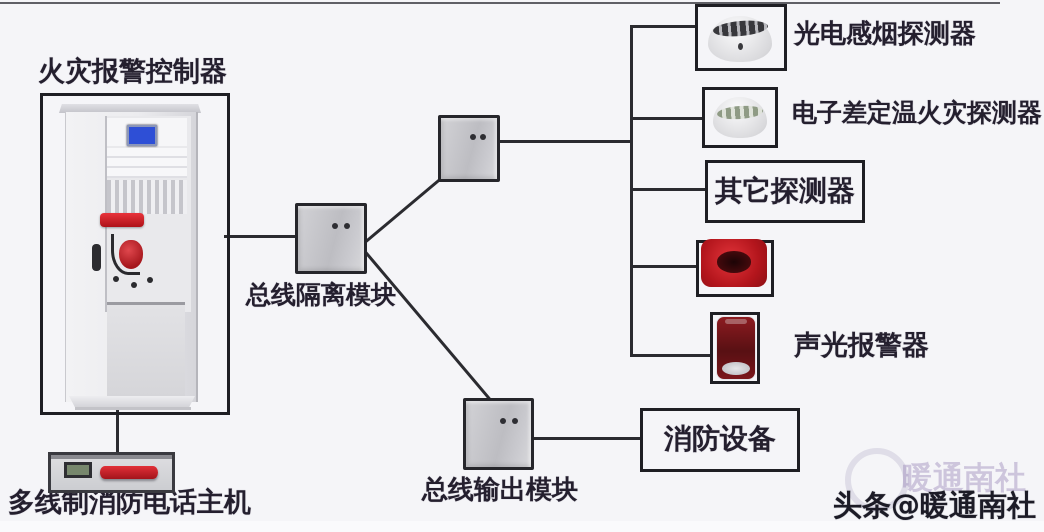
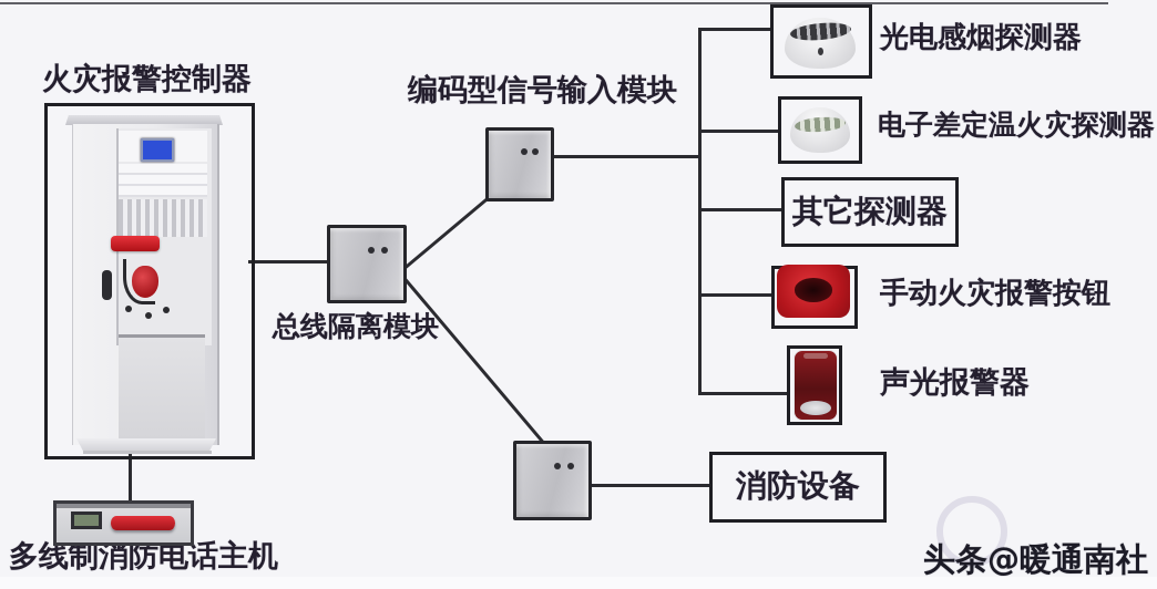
  火灾报警控制器
+ 编码型信号输入模块
  总线隔离模块
- 总线输出模块
  多线制消防电话主机
  光电感烟探测器
  电子差定温火灾探测器
+ 手动火灾报警按钮
  声光报警器
  其它探测器
  消防设备
- 暖通南社
  头条@暖通南社
